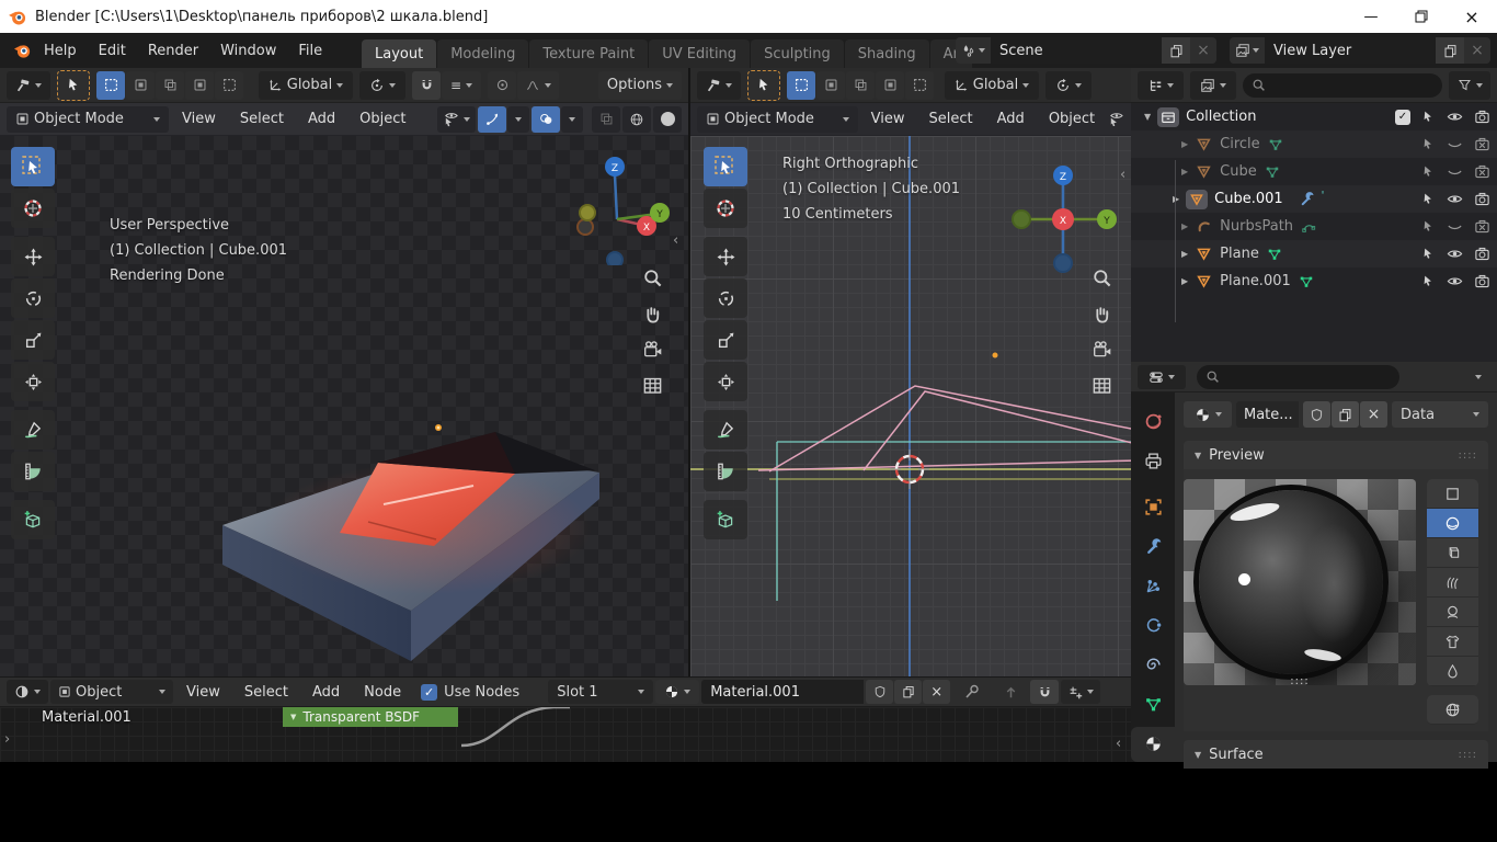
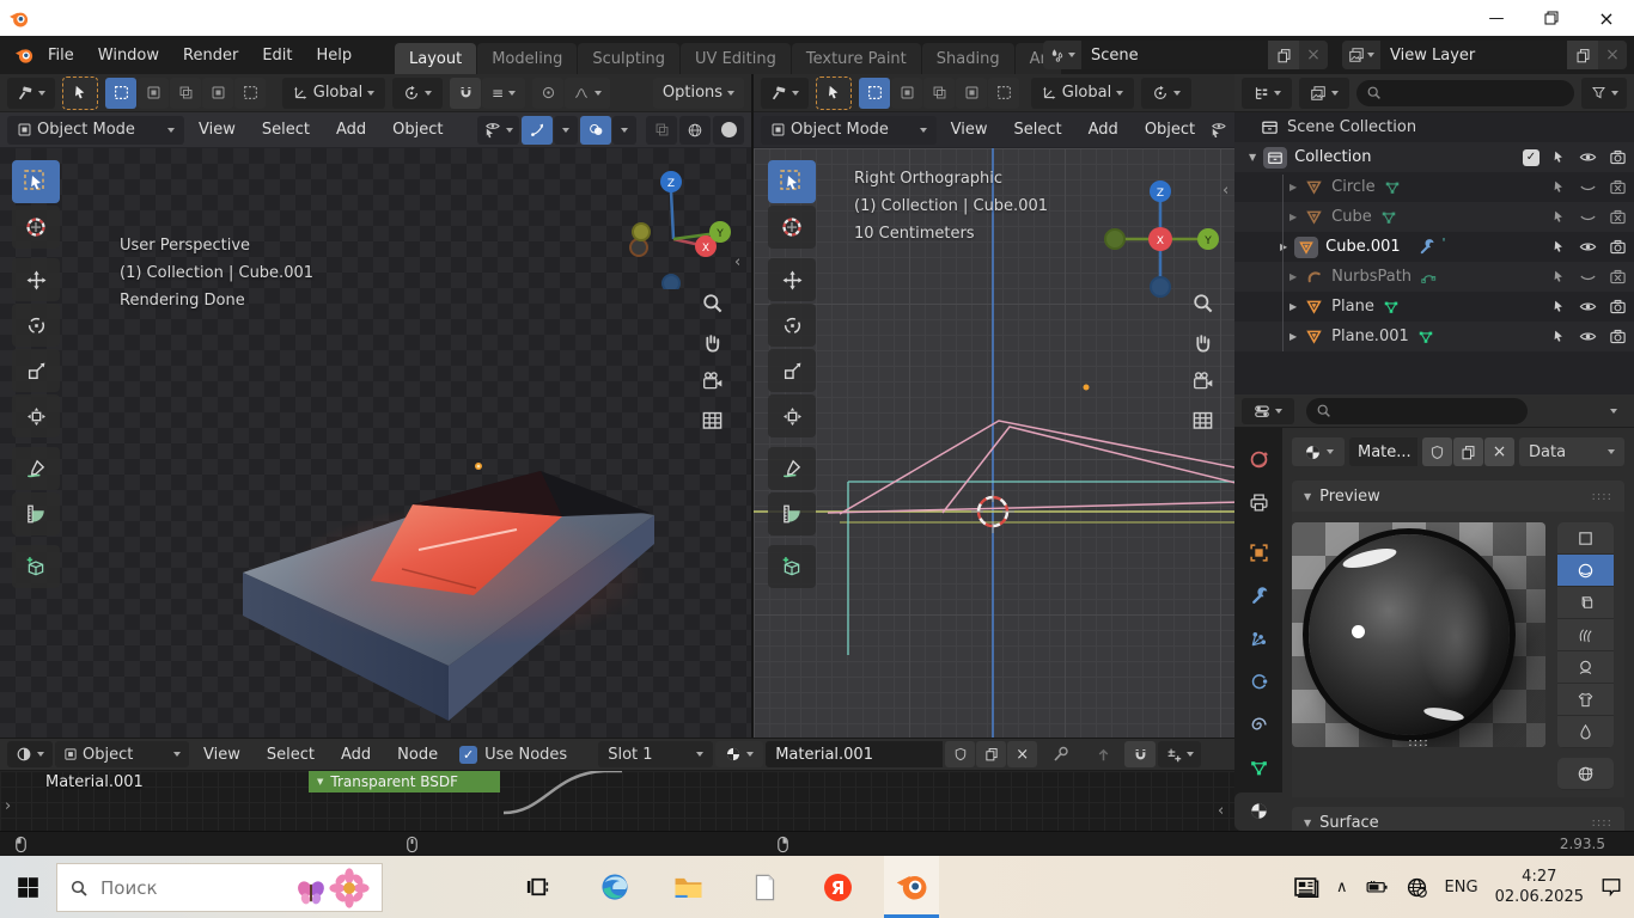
- Blender [C:\Users\1\Desktop\панель приборов\2 шкала.blend]
  —
  ×
- Help
+ File
- Edit
+ Window
  Render
- Window
+ Edit
- File
+ Help
  Layout
  Modeling
- Texture Paint
+ Sculpting
  UV Editing
- Sculpting
+ Texture Paint
  Shading
  Scene
  ×
  View Layer
  ×
  Global
  ≡
  Options
  Object Mode
  View
  Select
  Add
  Object
  User Perspective
  (1) Collection | Cube.001
  Rendering Done
  Z
  X
  Y
  ‹
  Global
  Object Mode
  View
  Select
  Add
  Object
  Right Orthographic
  (1) Collection | Cube.001
  10 Centimeters
  Z
  X
  Y
  ‹
+ Scene Collection
  ▼
  Collection
  ✓
  ▶
  Circle
  ▶
  Cube
  ▶
  Cube.001
  '
  ▶
  NurbsPath
  ▶
  Plane
  ▶
  Plane.001
  Mate...
  ×
  Data
  ▼
  Preview
  ::::
  ::::
  ▼
  Surface
  ::::
  Object
  View
  Select
  Add
  Node
  ✓
  Use Nodes
  Slot 1
  Material.001
  ×
  Material.001
  ›
  ‹
  ▼
  Transparent BSDF
+ 2.93.5
+ Поиск
+ ∧
+ ENG
+ 4:27
+ 02.06.2025
